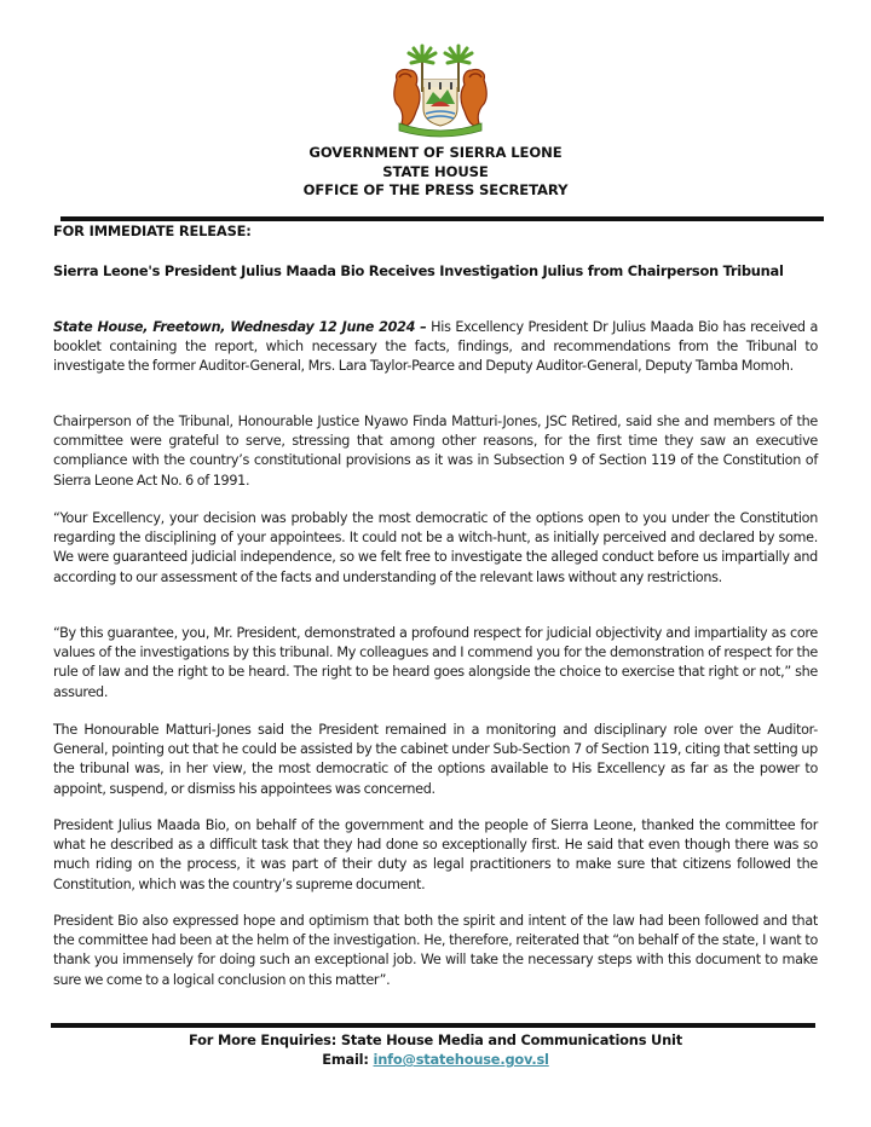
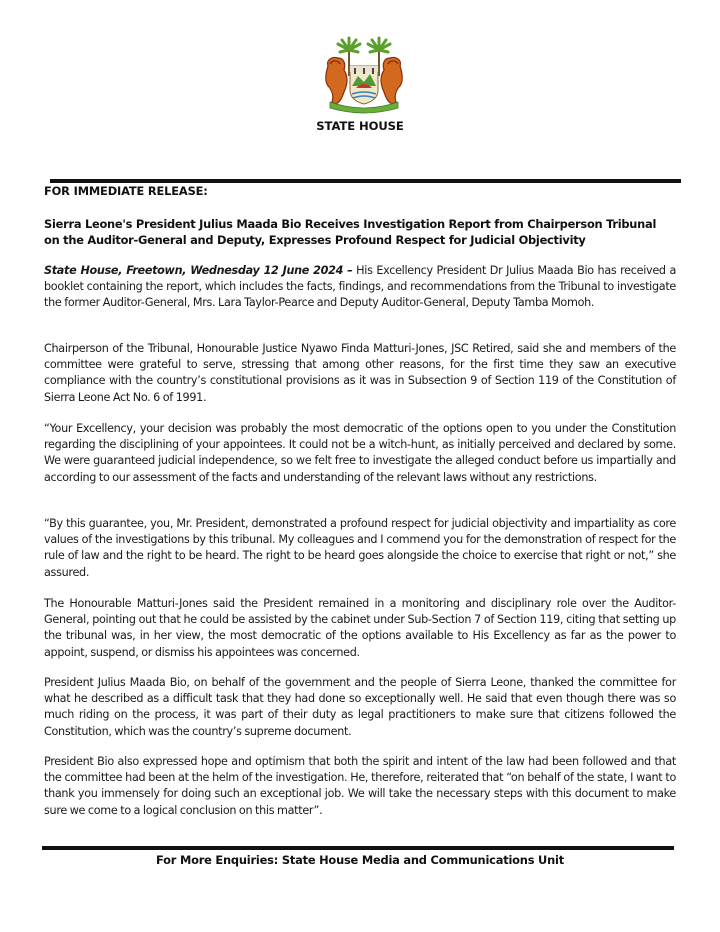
- GOVERNMENT OF SIERRA LEONE
  STATE HOUSE
- OFFICE OF THE PRESS SECRETARY
  FOR IMMEDIATE RELEASE:
- Sierra Leone's President Julius Maada Bio Receives Investigation Julius from Chairperson Tribunal
+ Sierra Leone's President Julius Maada Bio Receives Investigation Report from Chairperson Tribunal
+ on the Auditor-General and Deputy, Expresses Profound Respect for Judicial Objectivity
- State House, Freetown, Wednesday 12 June 2024 – His Excellency President Dr Julius Maada Bio has received a booklet containing the report, which necessary the facts, findings, and recommendations from the Tribunal to investigate the former Auditor-General, Mrs. Lara Taylor-Pearce and Deputy Auditor-General, Deputy Tamba Momoh.
+ State House, Freetown, Wednesday 12 June 2024 – His Excellency President Dr Julius Maada Bio has received a booklet containing the report, which includes the facts, findings, and recommendations from the Tribunal to investigate the former Auditor-General, Mrs. Lara Taylor-Pearce and Deputy Auditor-General, Deputy Tamba Momoh.
  Chairperson of the Tribunal, Honourable Justice Nyawo Finda Matturi-Jones, JSC Retired, said she and members of the committee were grateful to serve, stressing that among other reasons, for the first time they saw an executive compliance with the country’s constitutional provisions as it was in Subsection 9 of Section 119 of the Constitution of Sierra Leone Act No. 6 of 1991.
  “Your Excellency, your decision was probably the most democratic of the options open to you under the Constitution regarding the disciplining of your appointees. It could not be a witch-hunt, as initially perceived and declared by some. We were guaranteed judicial independence, so we felt free to investigate the alleged conduct before us impartially and according to our assessment of the facts and understanding of the relevant laws without any restrictions.
  “By this guarantee, you, Mr. President, demonstrated a profound respect for judicial objectivity and impartiality as core values of the investigations by this tribunal. My colleagues and I commend you for the demonstration of respect for the rule of law and the right to be heard. The right to be heard goes alongside the choice to exercise that right or not,” she assured.
  The Honourable Matturi-Jones said the President remained in a monitoring and disciplinary role over the Auditor-General, pointing out that he could be assisted by the cabinet under Sub-Section 7 of Section 119, citing that setting up the tribunal was, in her view, the most democratic of the options available to His Excellency as far as the power to appoint, suspend, or dismiss his appointees was concerned.
- President Julius Maada Bio, on behalf of the government and the people of Sierra Leone, thanked the committee for what he described as a difficult task that they had done so exceptionally first. He said that even though there was so much riding on the process, it was part of their duty as legal practitioners to make sure that citizens followed the Constitution, which was the country’s supreme document.
+ President Julius Maada Bio, on behalf of the government and the people of Sierra Leone, thanked the committee for what he described as a difficult task that they had done so exceptionally well. He said that even though there was so much riding on the process, it was part of their duty as legal practitioners to make sure that citizens followed the Constitution, which was the country’s supreme document.
  President Bio also expressed hope and optimism that both the spirit and intent of the law had been followed and that the committee had been at the helm of the investigation. He, therefore, reiterated that “on behalf of the state, I want to thank you immensely for doing such an exceptional job. We will take the necessary steps with this document to make sure we come to a logical conclusion on this matter”.
  For More Enquiries: State House Media and Communications Unit
- Email: info@statehouse.gov.sl
